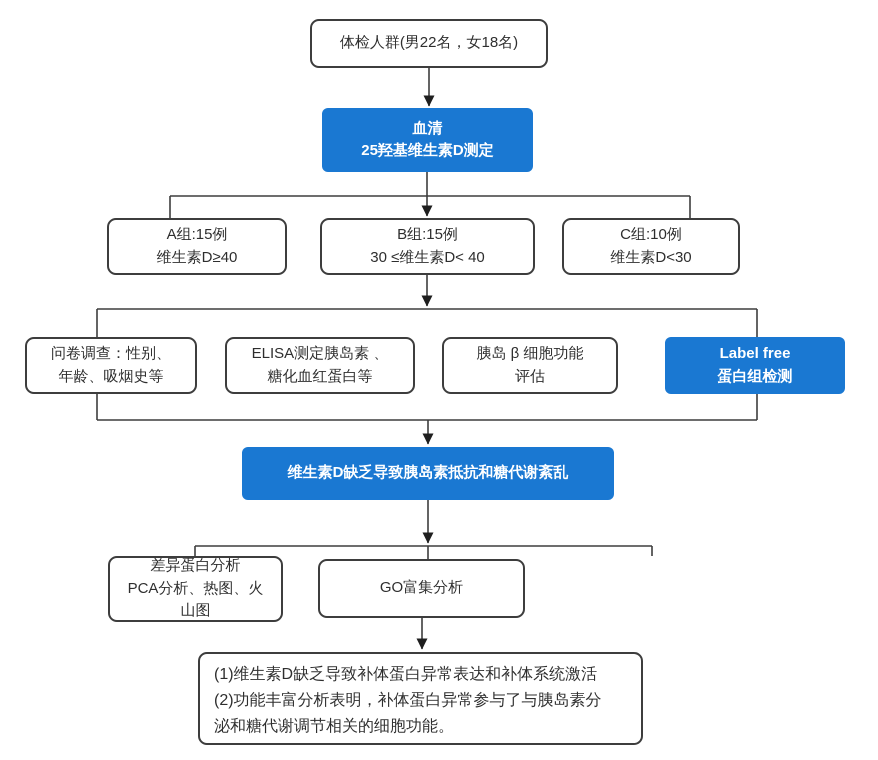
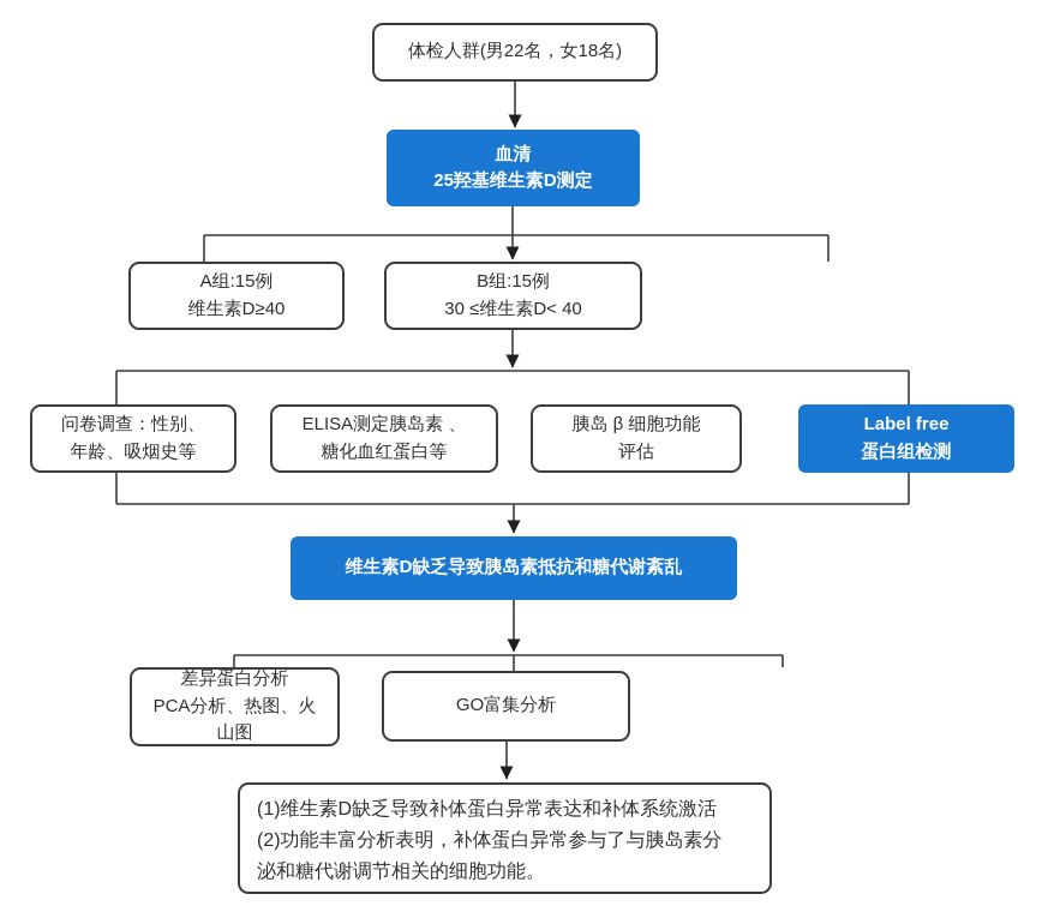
  体检人群(男22名，女18名)
  血清
  25羟基维生素D测定
  A组:15例
  维生素D≥40
  B组:15例
  30 ≤维生素D< 40
- C组:10例
- 维生素D<30
  问卷调查：性别、
  年龄、吸烟史等
  ELISA测定胰岛素 、
  糖化血红蛋白等
  胰岛 β 细胞功能
  评估
  Label free
  蛋白组检测
  维生素D缺乏导致胰岛素抵抗和糖代谢紊乱
  差异蛋白分析
  PCA分析、热图、火
  山图
  GO富集分析
  (1)维生素D缺乏导致补体蛋白异常表达和补体系统激活
  (2)功能丰富分析表明，补体蛋白异常参与了与胰岛素分
  泌和糖代谢调节相关的细胞功能。
